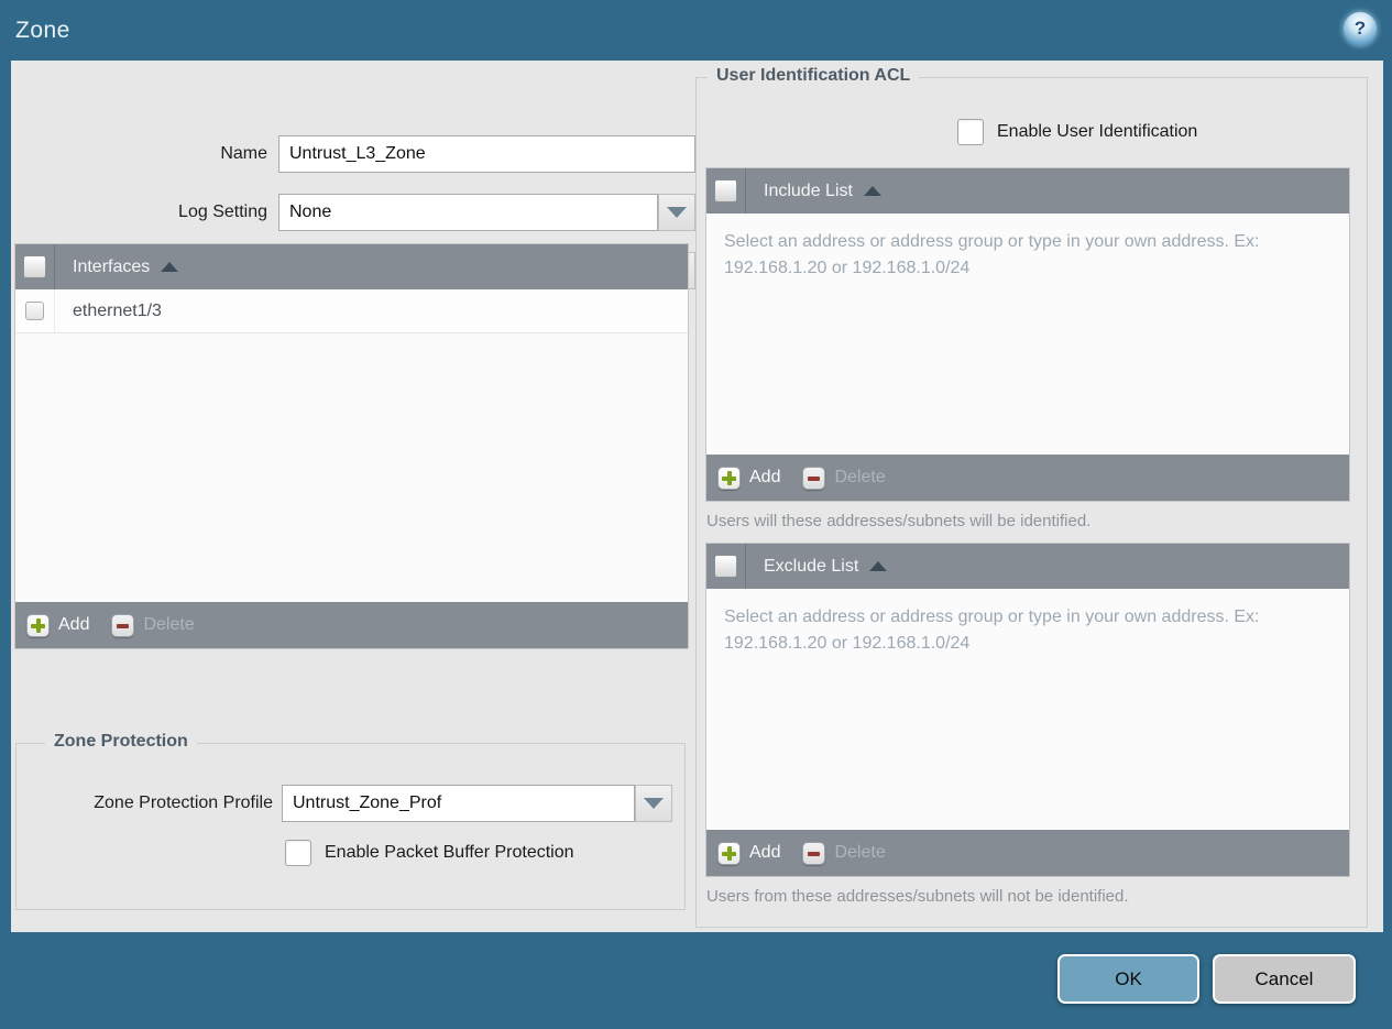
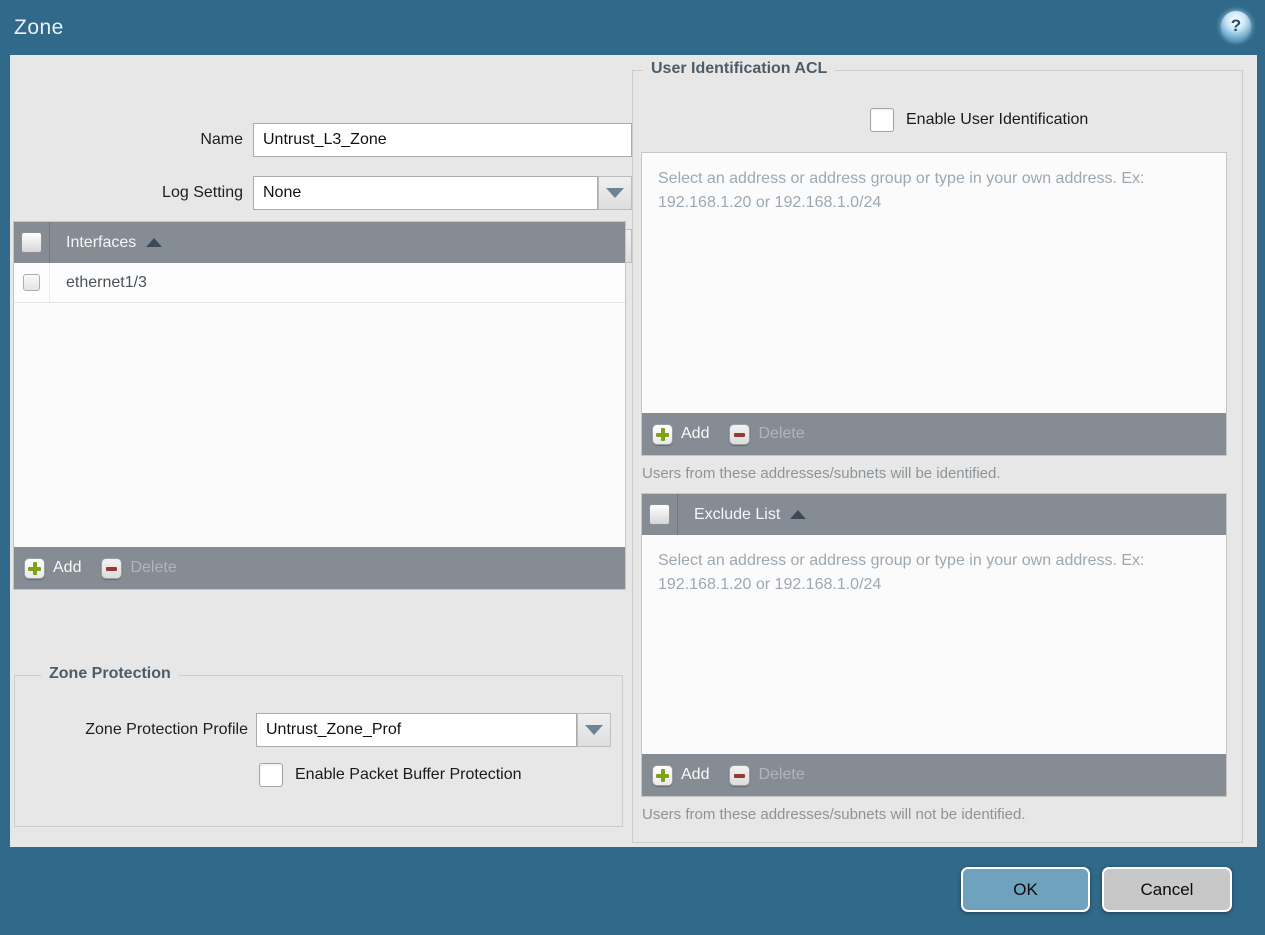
  Zone
  ?
  Name
  Untrust_L3_Zone
  Log Setting
  None
  Interfaces
  ethernet1/3
  Add
  Delete
  Zone Protection
  Zone Protection Profile
  Untrust_Zone_Prof
  Enable Packet Buffer Protection
  User Identification ACL
  Enable User Identification
- Include List
  Select an address or address group or type in your own address. Ex: 192.168.1.20 or 192.168.1.0/24
  Add
  Delete
- Users will these addresses/subnets will be identified.
+ Users from these addresses/subnets will be identified.
  Exclude List
  Select an address or address group or type in your own address. Ex: 192.168.1.20 or 192.168.1.0/24
  Add
  Delete
  Users from these addresses/subnets will not be identified.
  OK
  Cancel
